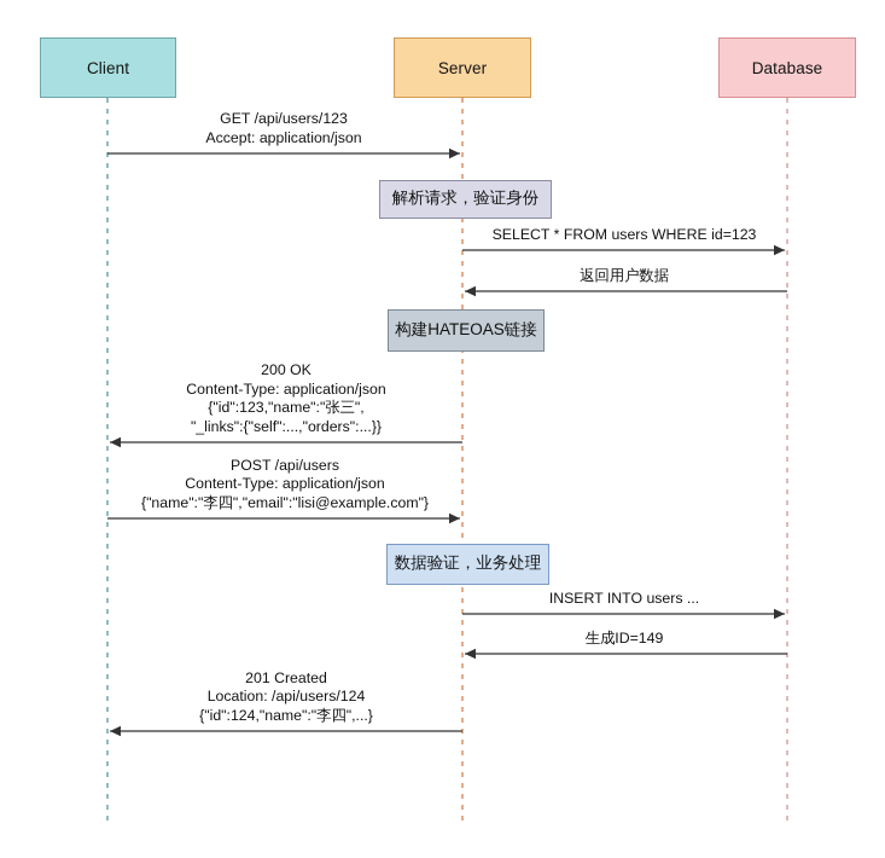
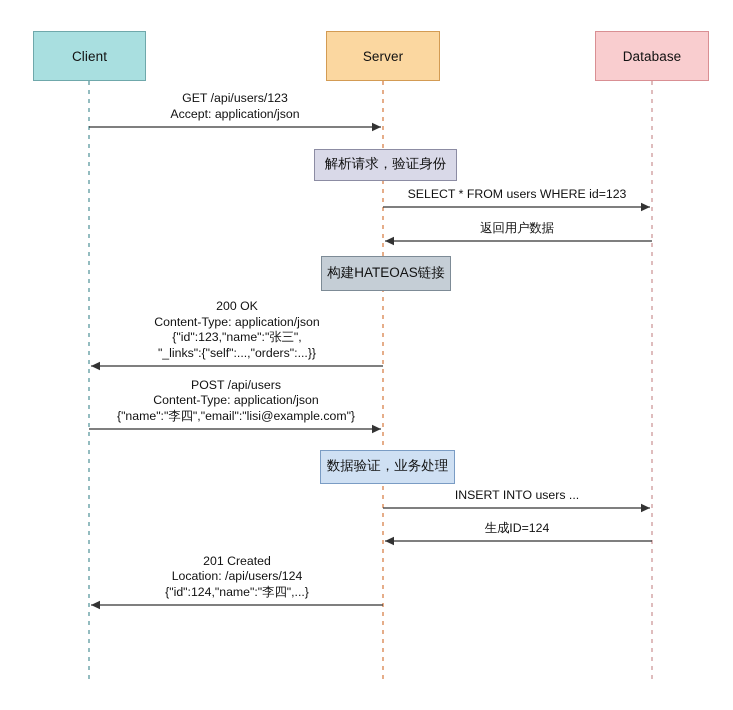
  Client
  Server
  Database
  解析请求，验证身份
  构建HATEOAS链接
  数据验证，业务处理
  GET /api/users/123
  Accept: application/json
  SELECT * FROM users WHERE id=123
  返回用户数据
  200 OK
  Content-Type: application/json
  {"id":123,"name":"张三",
  "_links":{"self":...,"orders":...}}
  POST /api/users
  Content-Type: application/json
  {"name":"李四","email":"lisi@example.com"}
  INSERT INTO users ...
- 生成ID=149
+ 生成ID=124
  201 Created
  Location: /api/users/124
  {"id":124,"name":"李四",...}
